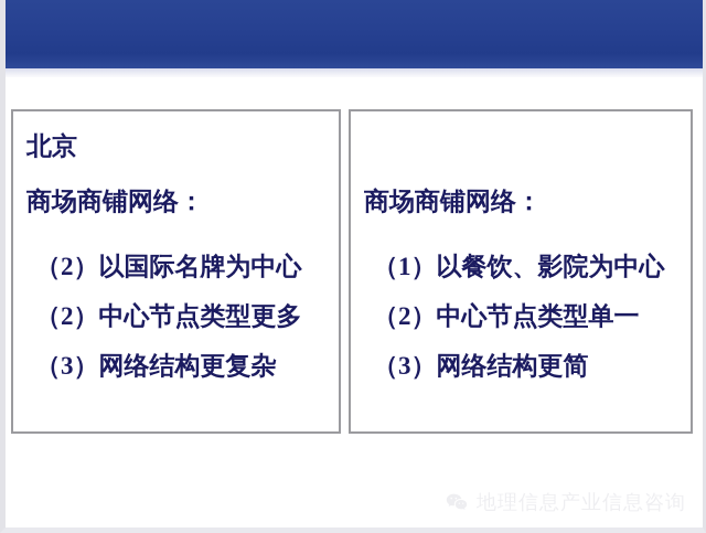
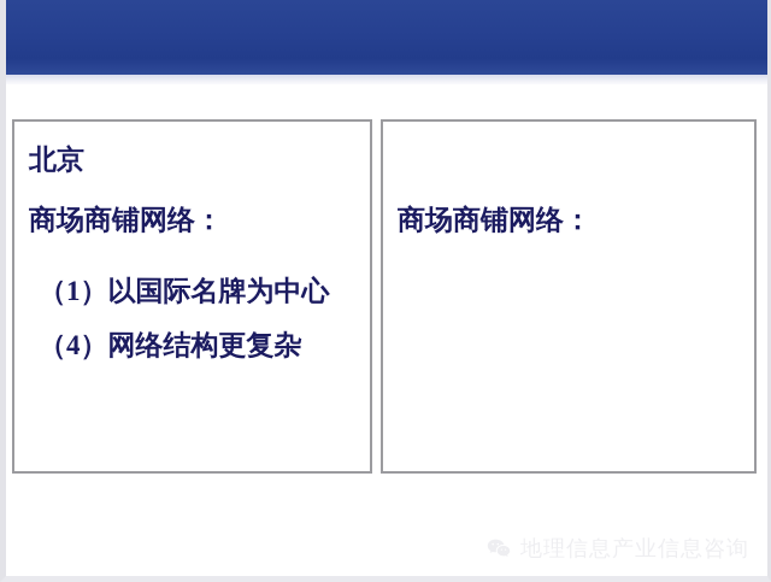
  北京
  商场商铺网络：
- （2）以国际名牌为中心
+ （1）以国际名牌为中心
- （2）中心节点类型更多
- （3）网络结构更复杂
+ （4）网络结构更复杂
  商场商铺网络：
- （1）以餐饮、影院为中心
- （2）中心节点类型单一
- （3）网络结构更简
